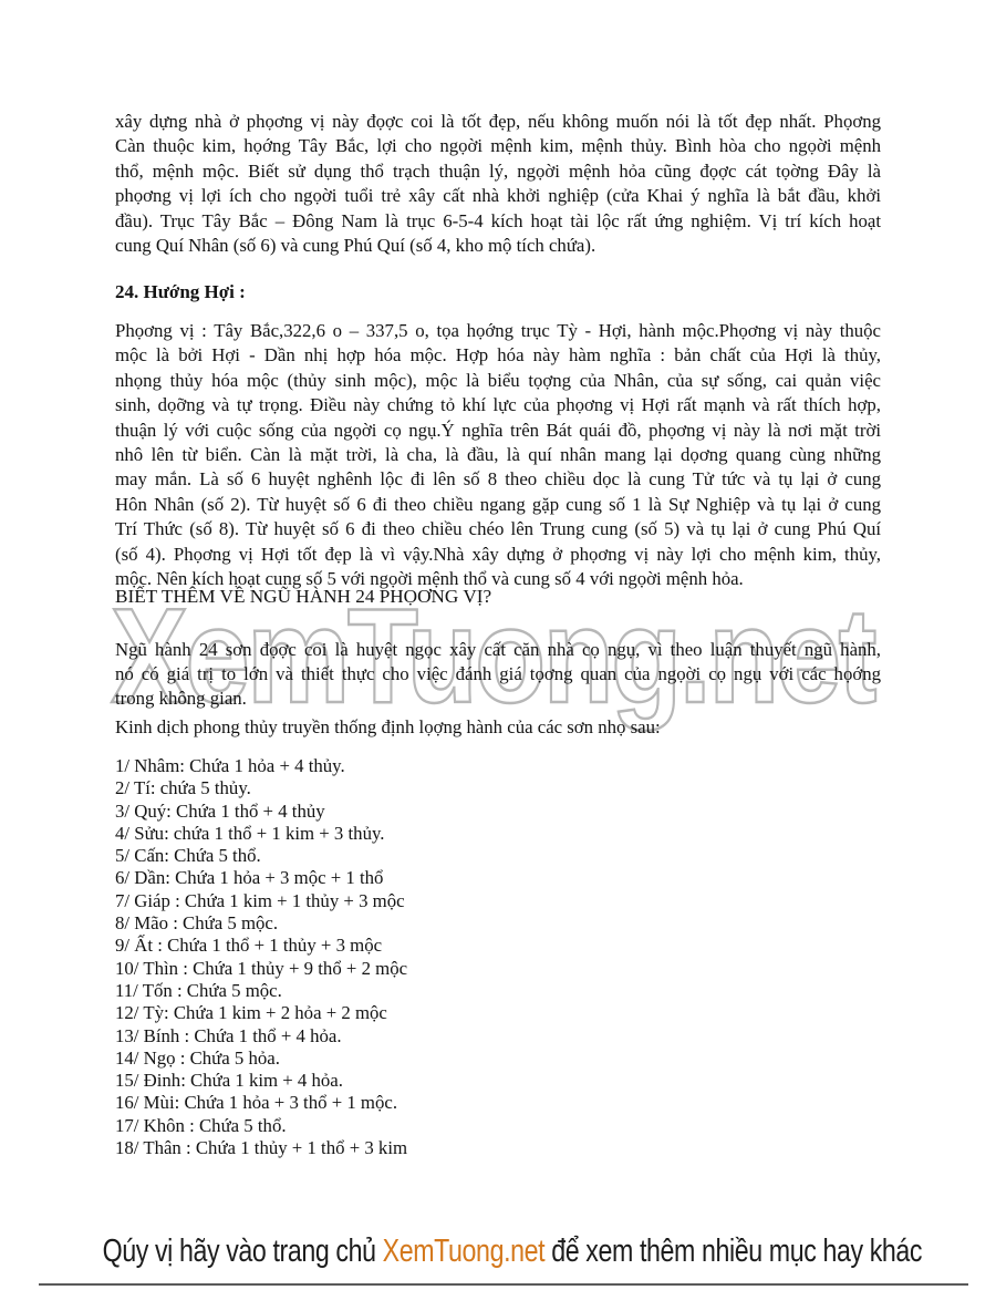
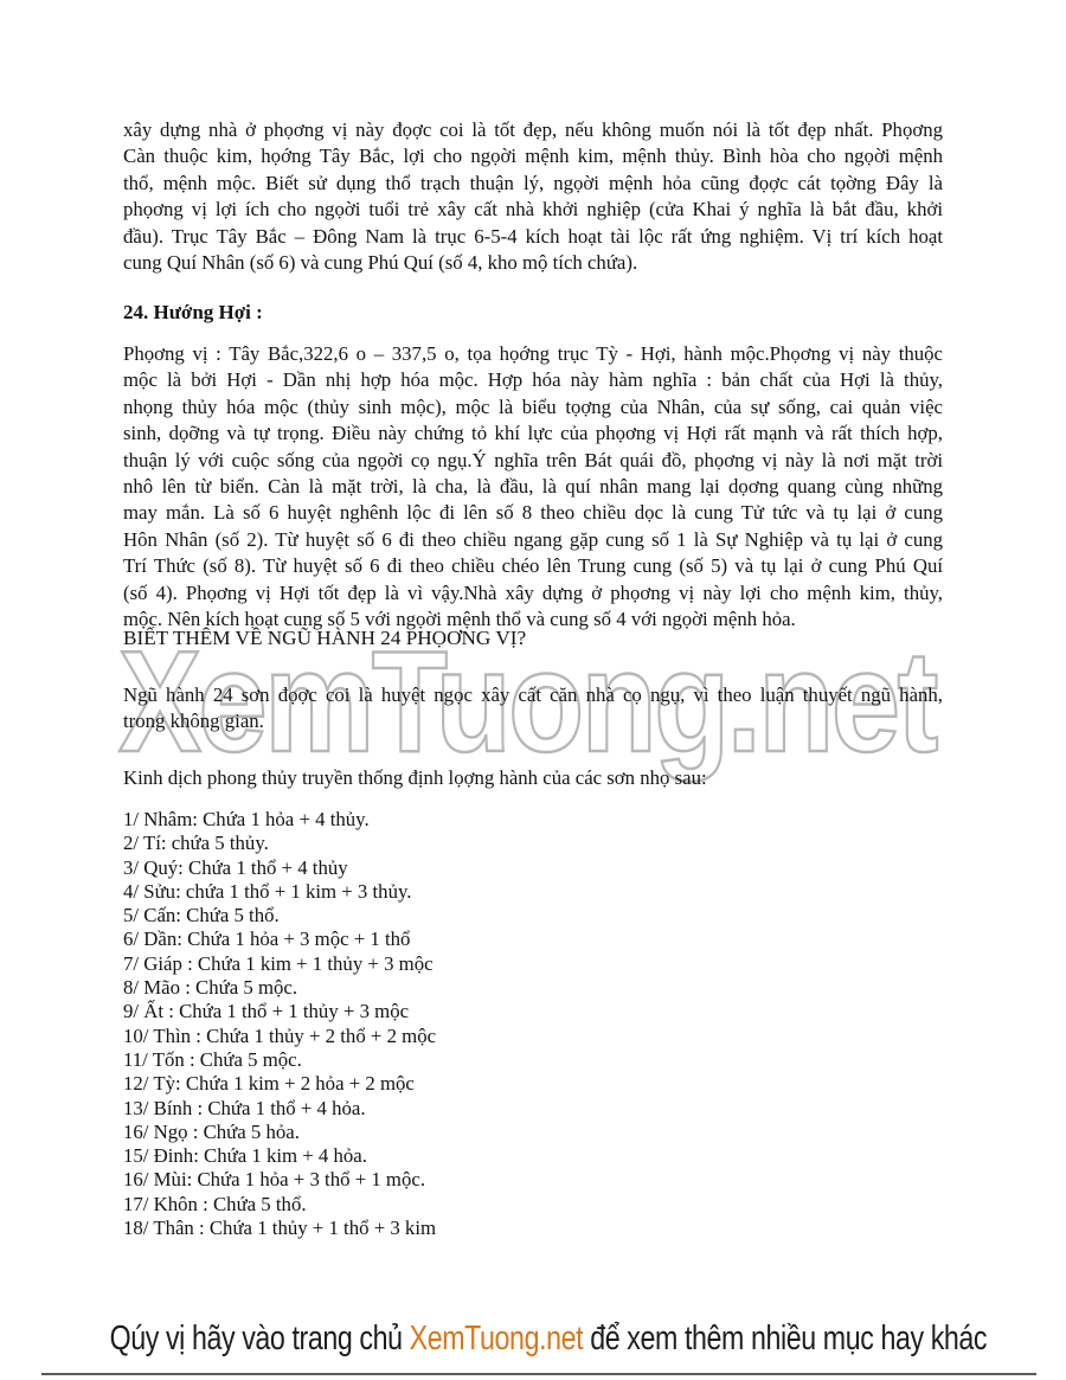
  XemTuong.n
  xây dựng nhà ở phọơng vị này đọợc coi là tốt đẹp, nếu không muốn nói là tốt đẹp nhất. Phọơng
  Càn thuộc kim, họớng Tây Bắc, lợi cho ngọời mệnh kim, mệnh thủy. Bình hòa cho ngọời mệnh
  thổ, mệnh mộc. Biết sử dụng thổ trạch thuận lý, ngọời mệnh hỏa cũng đọợc cát tọờng Đây là
  phọơng vị lợi ích cho ngọời tuổi trẻ xây cất nhà khởi nghiệp (cửa Khai ý nghĩa là bắt đầu, khởi
  đầu). Trục Tây Bắc – Đông Nam là trục 6-5-4 kích hoạt tài lộc rất ứng nghiệm. Vị trí kích hoạt
  cung Quí Nhân (số 6) và cung Phú Quí (số 4, kho mộ tích chứa).
  24. Hướng Hợi :
  Phọơng vị : Tây Bắc,322,6 o – 337,5 o, tọa họớng trục Tỳ - Hợi, hành mộc.Phọơng vị này thuộc
  mộc là bởi Hợi - Dần nhị hợp hóa mộc. Hợp hóa này hàm nghĩa : bản chất của Hợi là thủy,
  nhọng thủy hóa mộc (thủy sinh mộc), mộc là biểu tọợng của Nhân, của sự sống, cai quản việc
  sinh, dọỡng và tự trọng. Điều này chứng tỏ khí lực của phọơng vị Hợi rất mạnh và rất thích hợp,
  thuận lý với cuộc sống của ngọời cọ ngụ.Ý nghĩa trên Bát quái đồ, phọơng vị này là nơi mặt trời
  nhô lên từ biển. Càn là mặt trời, là cha, là đầu, là quí nhân mang lại dọơng quang cùng những
  may mắn. Là số 6 huyệt nghênh lộc đi lên số 8 theo chiều dọc là cung Tử tức và tụ lại ở cung
  Hôn Nhân (số 2). Từ huyệt số 6 đi theo chiều ngang gặp cung số 1 là Sự Nghiệp và tụ lại ở cung
  Trí Thức (số 8). Từ huyệt số 6 đi theo chiều chéo lên Trung cung (số 5) và tụ lại ở cung Phú Quí
  (số 4). Phọơng vị Hợi tốt đẹp là vì vậy.Nhà xây dựng ở phọơng vị này lợi cho mệnh kim, thủy,
  mộc. Nên kích hoạt cung số 5 với ngọời mệnh thổ và cung số 4 với ngọời mệnh hỏa.
  BIẾT THÊM VỀ NGŨ HÀNH 24 PHỌƠNG VỊ?
  Ngũ hành 24 sơn đọợc coi là huyệt ngọc xây cất căn nhà cọ ngụ, vì theo luận thuyết ngũ hành,
- nó có giá trị to lớn và thiết thực cho việc đánh giá tọơng quan của ngọời cọ ngụ với các họớng
  trong không gian.
  Kinh dịch phong thủy truyền thống định lọợng hành của các sơn nhọ sau:
  1/ Nhâm: Chứa 1 hỏa + 4 thủy.
  2/ Tí: chứa 5 thủy.
  3/ Quý: Chứa 1 thổ + 4 thủy
  4/ Sửu: chứa 1 thổ + 1 kim + 3 thủy.
  5/ Cấn: Chứa 5 thổ.
  6/ Dần: Chứa 1 hỏa + 3 mộc + 1 thổ
  7/ Giáp : Chứa 1 kim + 1 thủy + 3 mộc
  8/ Mão : Chứa 5 mộc.
  9/ Ất : Chứa 1 thổ + 1 thủy + 3 mộc
- 10/ Thìn : Chứa 1 thủy + 9 thổ + 2 mộc
+ 10/ Thìn : Chứa 1 thủy + 2 thổ + 2 mộc
  11/ Tốn : Chứa 5 mộc.
  12/ Tỳ: Chứa 1 kim + 2 hỏa + 2 mộc
  13/ Bính : Chứa 1 thổ + 4 hỏa.
- 14/ Ngọ : Chứa 5 hỏa.
+ 16/ Ngọ : Chứa 5 hỏa.
  15/ Đinh: Chứa 1 kim + 4 hỏa.
  16/ Mùi: Chứa 1 hỏa + 3 thổ + 1 mộc.
  17/ Khôn : Chứa 5 thổ.
  18/ Thân : Chứa 1 thủy + 1 thổ + 3 kim
  Qúy vị hãy vào trang chủ XemTuong.net để xem thêm nhiều mục hay khác
